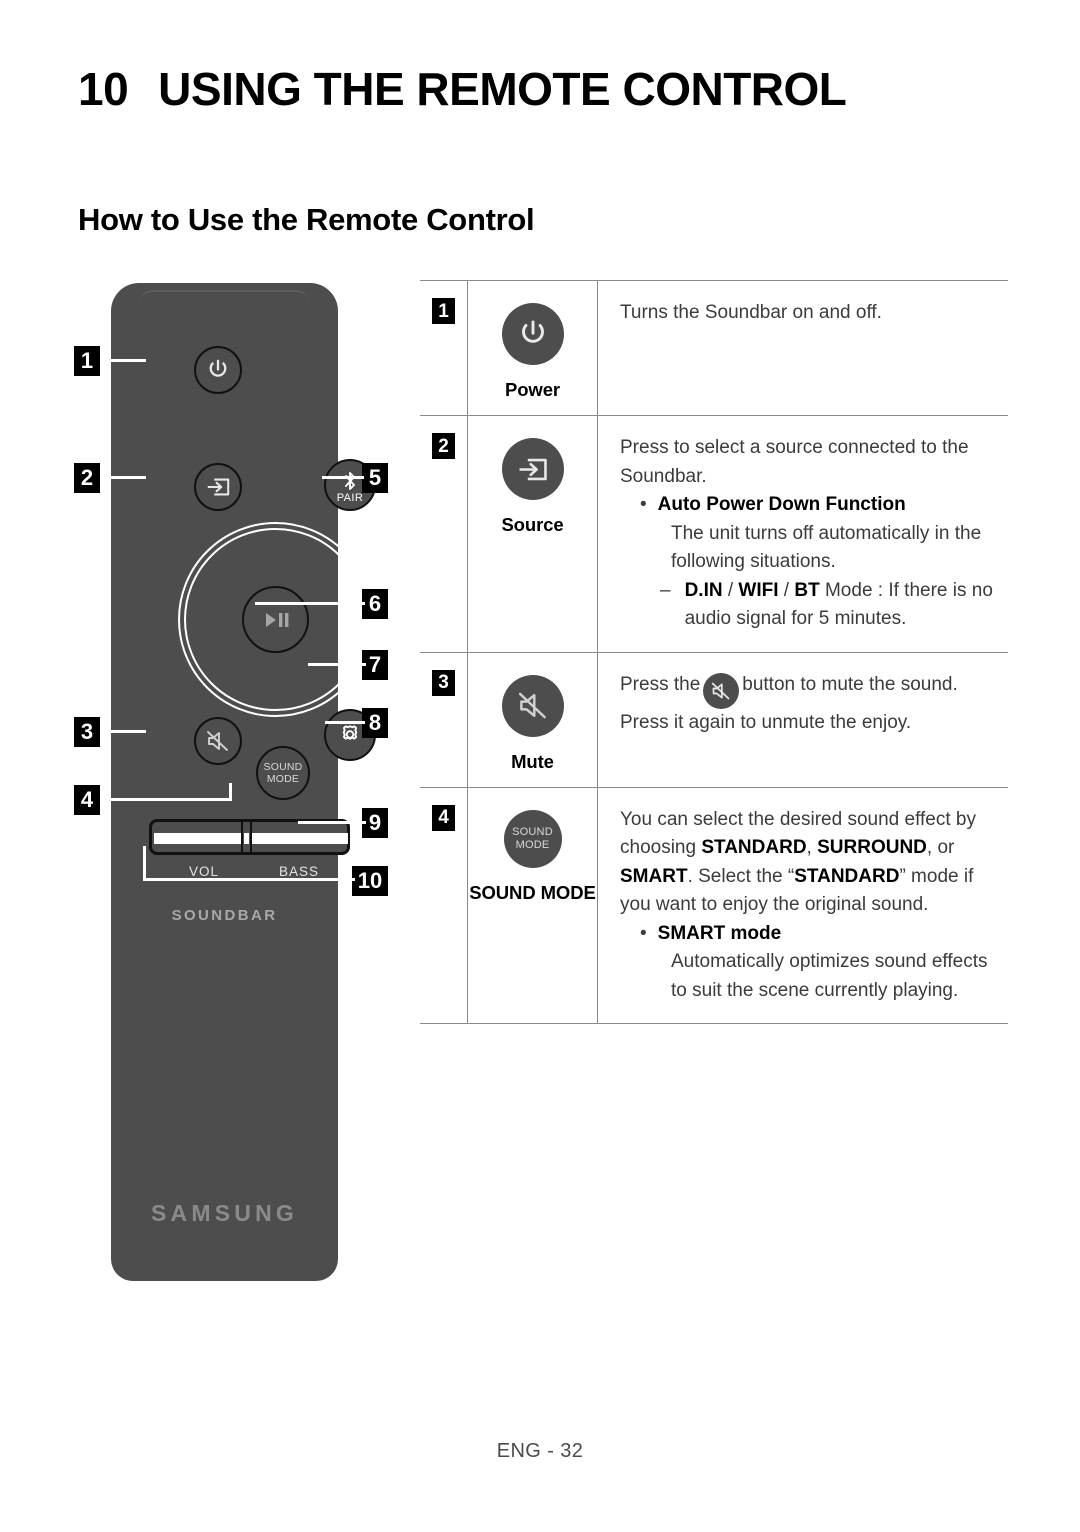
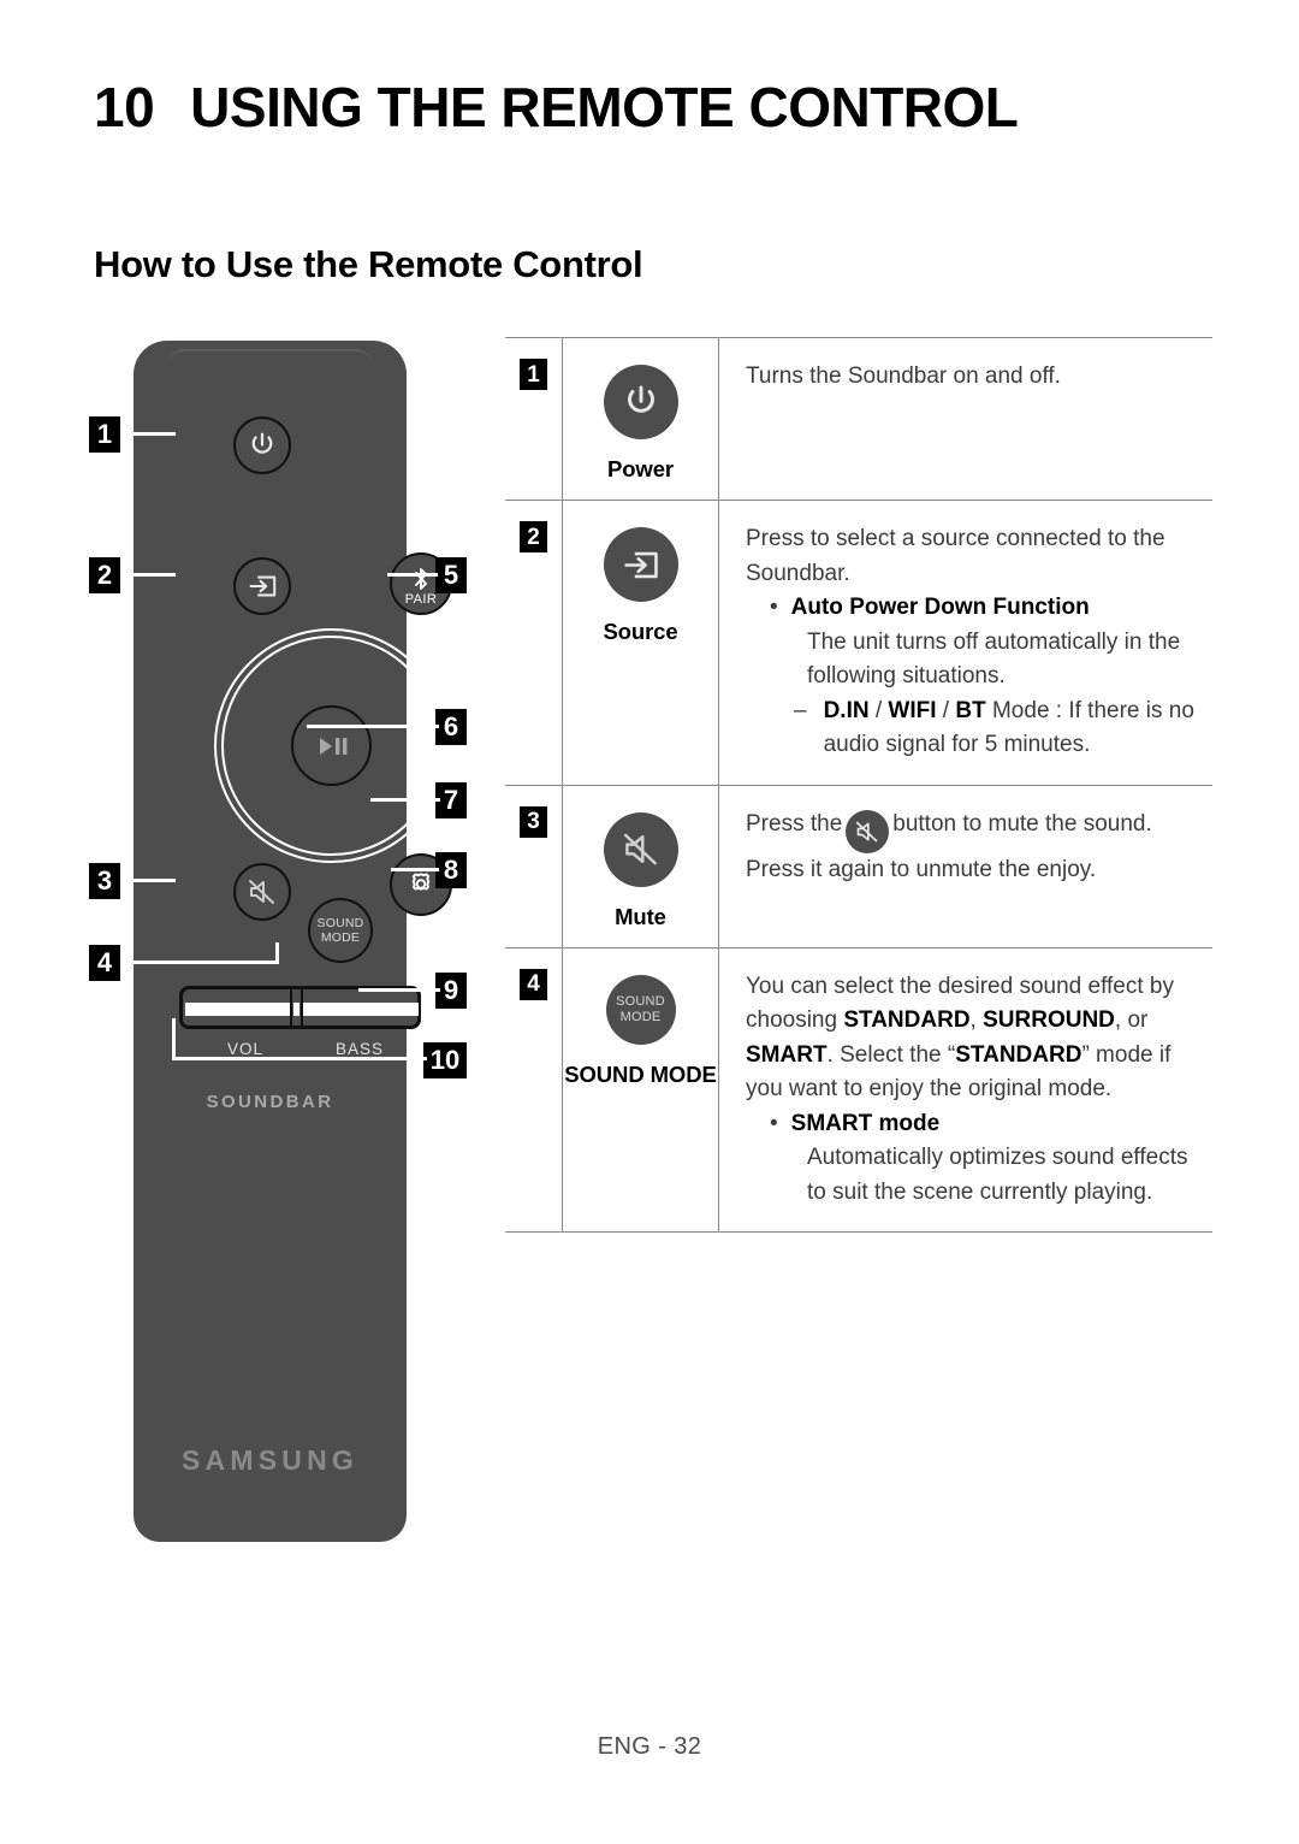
  10
  USING THE REMOTE CONTROL
  How to Use the Remote Control
  PAIR
  SOUND
  MODE
  VOL
  BASS
  SOUNDBAR
  SAMSUNG
  1
  2
  3
  4
  5
  6
  7
  8
  9
  10
  1
  Power
  Turns the Soundbar on and off.
  2
  Source
  Press to select a source connected to the Soundbar.
  •
  Auto Power Down Function
  The unit turns off automatically in the following situations.
  –
  D.IN / WIFI / BT Mode : If there is no audio signal for 5 minutes.
  3
  Mute
  Press the button to mute the sound.
  Press it again to unmute the enjoy.
  4
  SOUND
  MODE
  SOUND MODE
- You can select the desired sound effect by choosing STANDARD, SURROUND, or SMART. Select the “STANDARD” mode if you want to enjoy the original sound.
+ You can select the desired sound effect by choosing STANDARD, SURROUND, or SMART. Select the “STANDARD” mode if you want to enjoy the original mode.
  •
  SMART mode
  Automatically optimizes sound effects to suit the scene currently playing.
  ENG - 32
